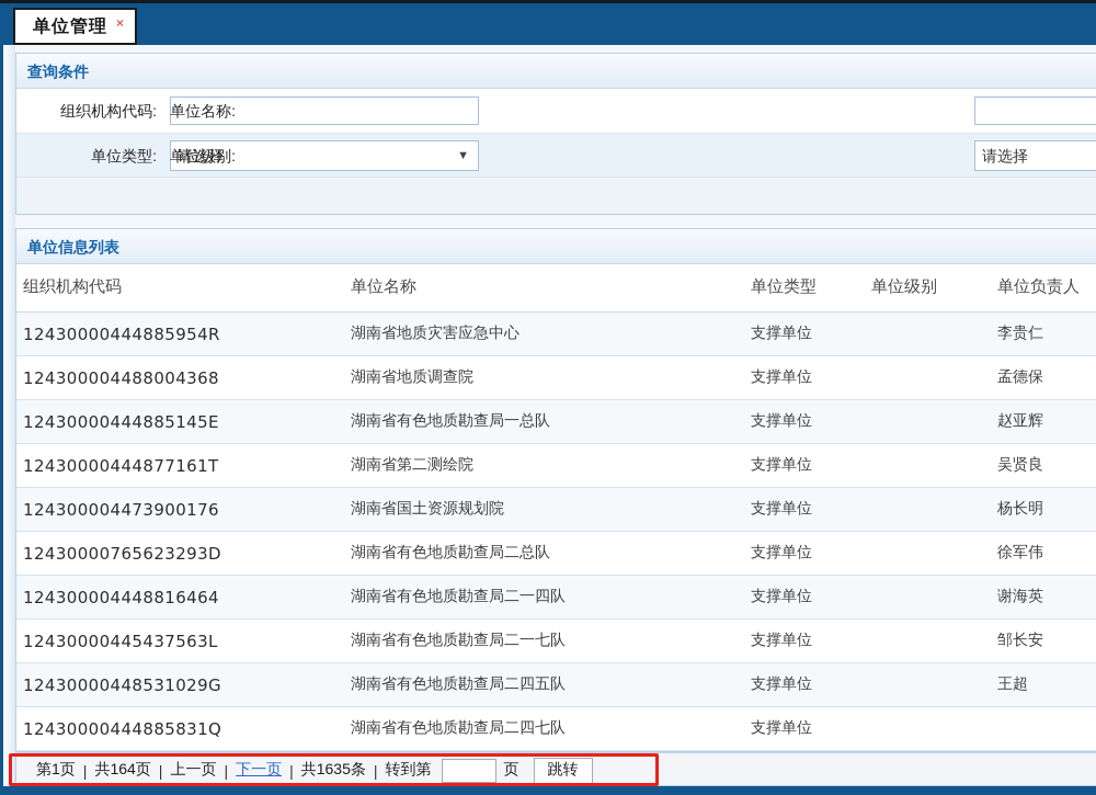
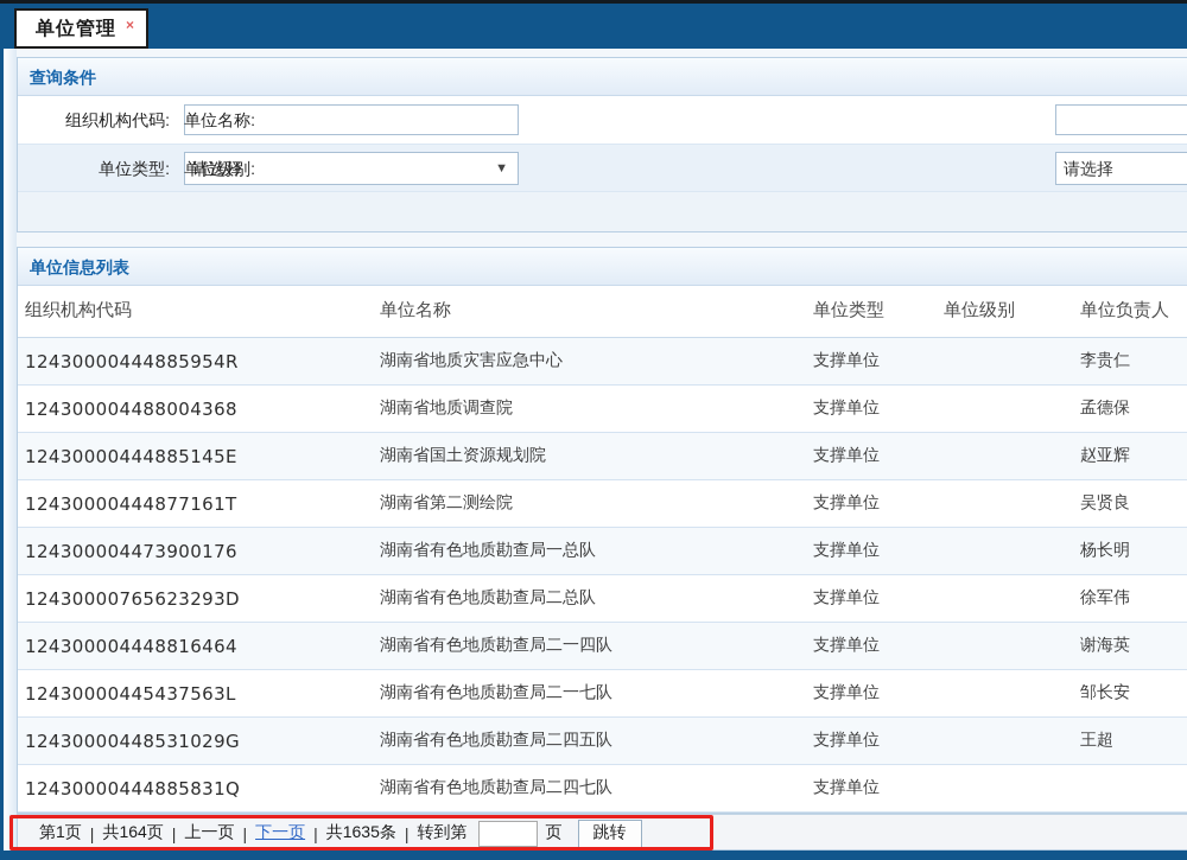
  单位管理
  ×
  查询条件
  组织机构代码:
  单位名称:
  单位类型:
  请选择
  ▼
  单位级别:
  请选择
  单位信息列表
  组织机构代码
  单位名称
  单位类型
  单位级别
  单位负责人
  12430000444885954R
  湖南省地质灾害应急中心
  支撑单位
  李贵仁
  124300004488004368
  湖南省地质调查院
  支撑单位
  孟德保
  12430000444885145E
- 湖南省有色地质勘查局一总队
+ 湖南省国土资源规划院
  支撑单位
  赵亚辉
  12430000444877161T
  湖南省第二测绘院
  支撑单位
  吴贤良
  124300004473900176
- 湖南省国土资源规划院
+ 湖南省有色地质勘查局一总队
  支撑单位
  杨长明
  12430000765623293D
  湖南省有色地质勘查局二总队
  支撑单位
  徐军伟
  124300004448816464
  湖南省有色地质勘查局二一四队
  支撑单位
  谢海英
  12430000445437563L
  湖南省有色地质勘查局二一七队
  支撑单位
  邹长安
  12430000448531029G
  湖南省有色地质勘查局二四五队
  支撑单位
  王超
  12430000444885831Q
  湖南省有色地质勘查局二四七队
  支撑单位
  第1页
  |
  共164页
  |
  上一页
  |
  下一页
  |
  共1635条
  |
  转到第
  页
  跳转
